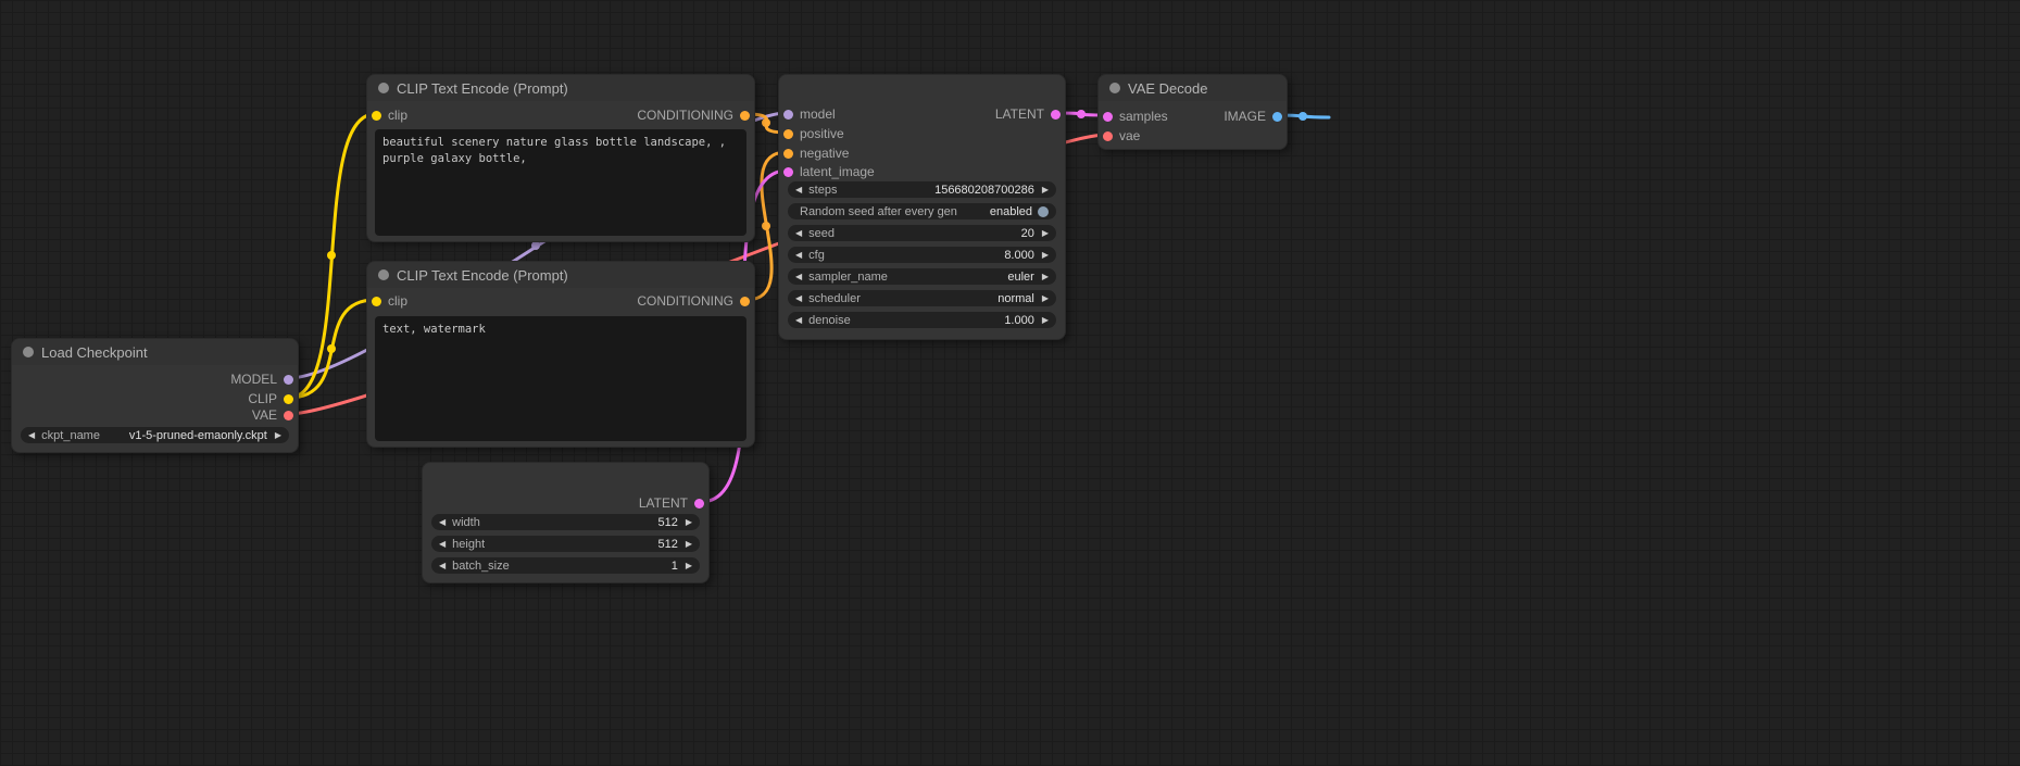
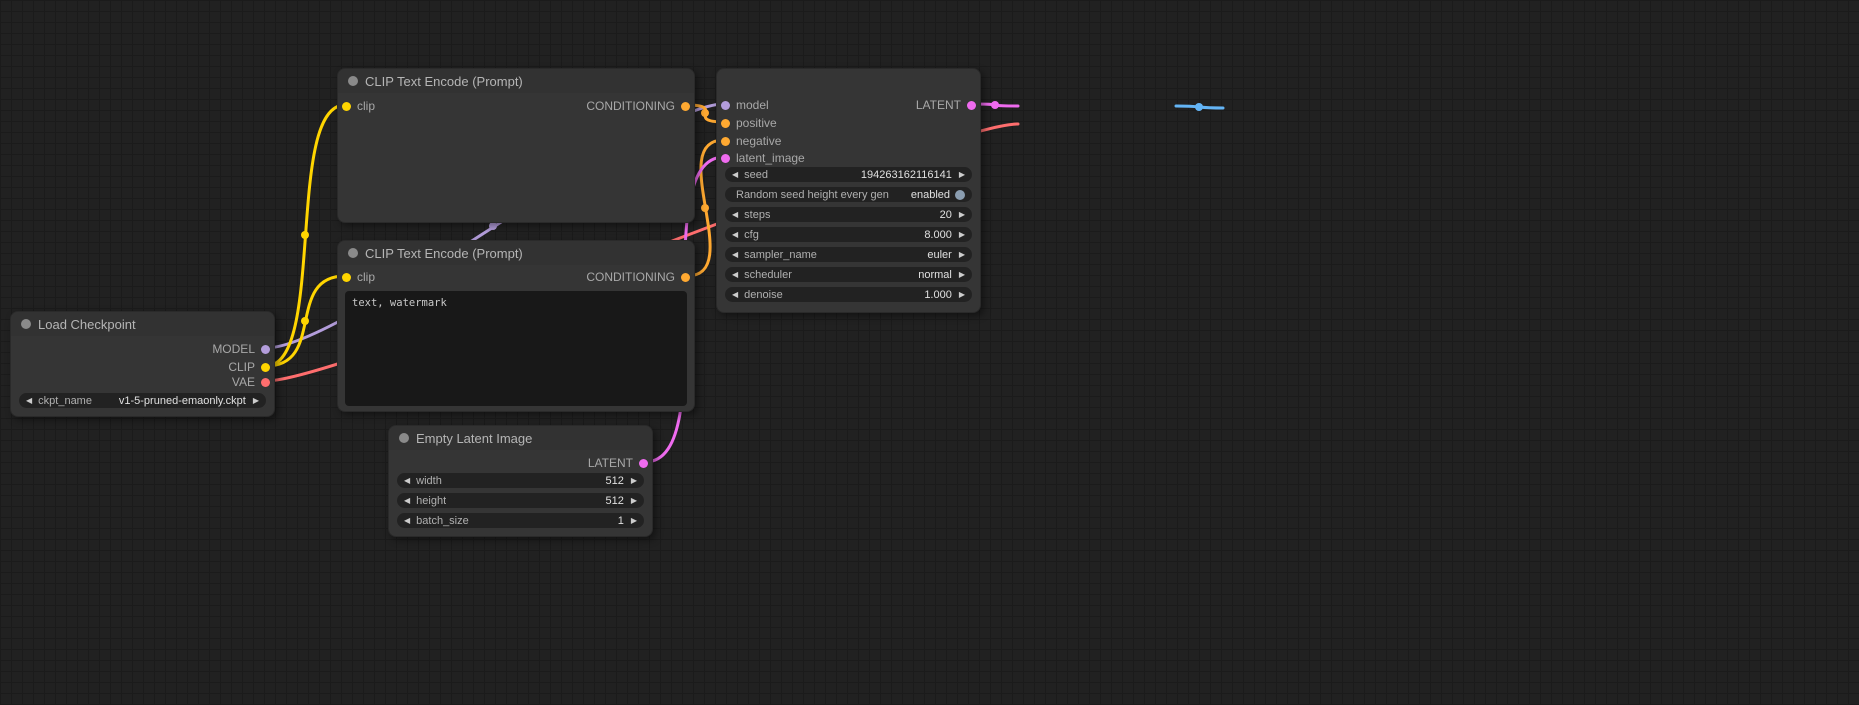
  Load Checkpoint
  MODEL
  CLIP
  VAE
  ◀
  ckpt_name
  v1-5-pruned-emaonly.ckpt
  ▶
  CLIP Text Encode (Prompt)
  clip
  CONDITIONING
- beautiful scenery nature glass bottle landscape, , purple galaxy bottle,
  CLIP Text Encode (Prompt)
  clip
  CONDITIONING
  text, watermark
+ Empty Latent Image
  LATENT
  ◀
  width
  512
  ▶
  ◀
  height
  512
  ▶
  ◀
  batch_size
  1
  ▶
  model
  positive
  negative
  latent_image
  LATENT
  ◀
- steps
+ seed
- 156680208700286
+ 194263162116141
  ▶
- Random seed after every gen
+ Random seed height every gen
  enabled
  ◀
- seed
+ steps
  20
  ▶
  ◀
  cfg
  8.000
  ▶
  ◀
  sampler_name
  euler
  ▶
  ◀
  scheduler
  normal
  ▶
  ◀
  denoise
  1.000
  ▶
- VAE Decode
- samples
- vae
- IMAGE
